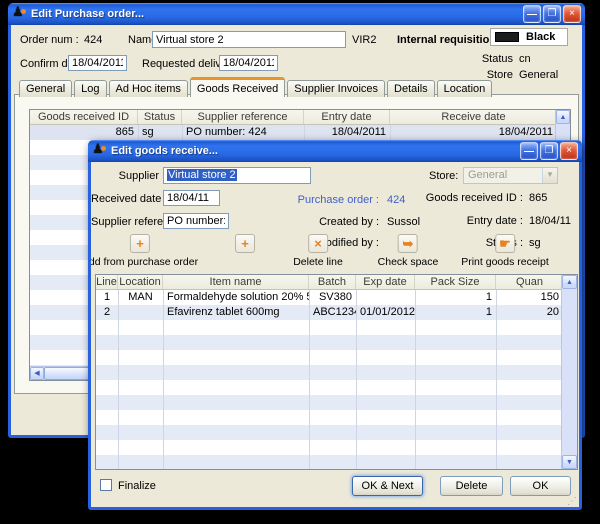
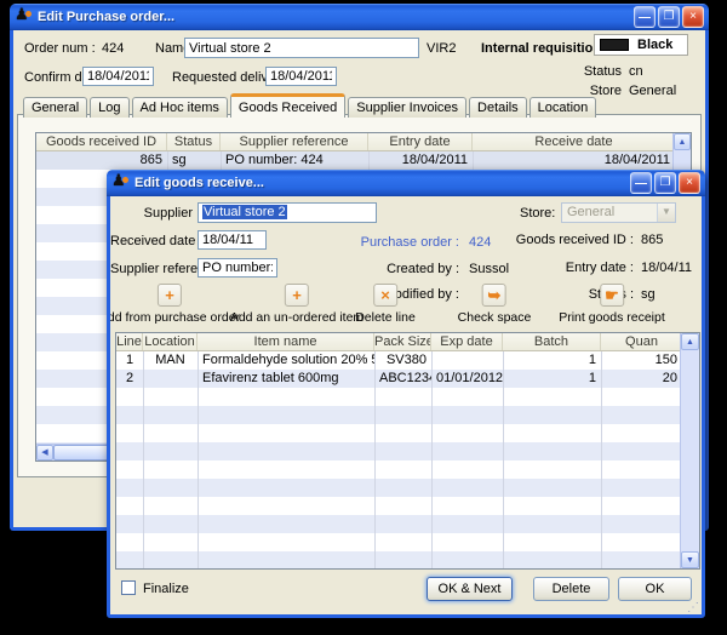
  ♟
  Edit Purchase order...
  —
  ❐
  ×
  Order num :
  424
  Nam
  Virtual store 2
  VIR2
  Internal requisitio
  Black
  Confirm d
  18/04/201
  Requested deli
  18/04/201
  Status
  cn
  Store
  General
  General
  Log
  Ad Hoc items
  Goods Received
  Supplier Invoices
  Details
  Location
  Goods received ID
  Status
  Supplier reference
  Entry date
  Receive date
  865
  sg
  PO number: 424
  18/04/2011
  18/04/2011
  ♟
  Edit goods receive...
  —
  ❐
  ×
  Supplier
  Virtual store 2
  Store:
  General
  ▼
  Received date
  18/04/11
  Purchase order :
  424
  Goods received ID :
  865
  Supplier refere
  PO number:
  Created by :
  Sussol
  Entry date :
  18/04/11
  odified by :
  sg
  +
  dd from purchase order
  +
+ Add an un-ordered item
  ×
  Delete line
  ➥
  Check space
  ☛
  Print goods receipt
  Line
  Location
  Item name
- Batch
+ Pack Size
  Exp date
- Pack Size
+ Batch
  Quan
  1
  MAN
  Formaldehyde solution 20%
  SV380
  1
  150
  2
  Efavirenz tablet 600mg
  ABC123
  01/01/2012
  1
  20
  Finalize
  OK & Next
  Delete
  OK
  ⋰
